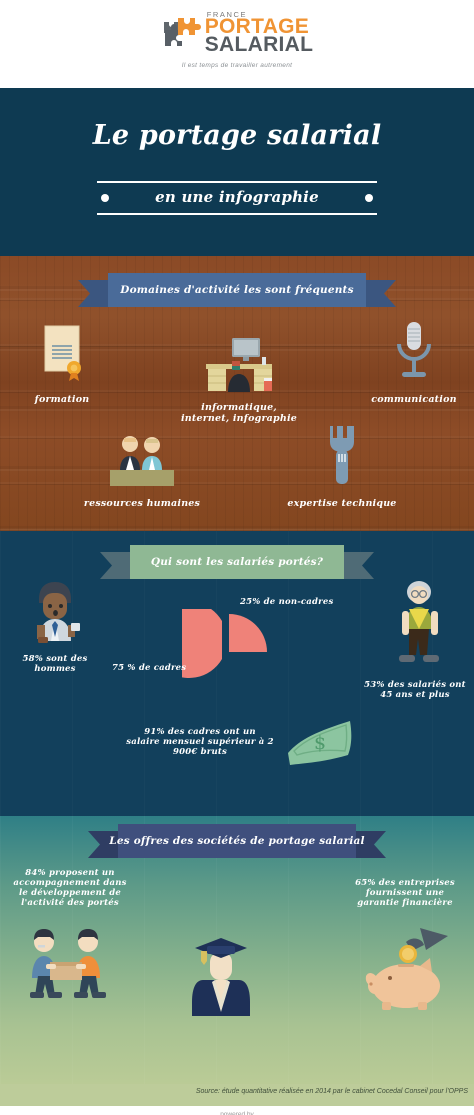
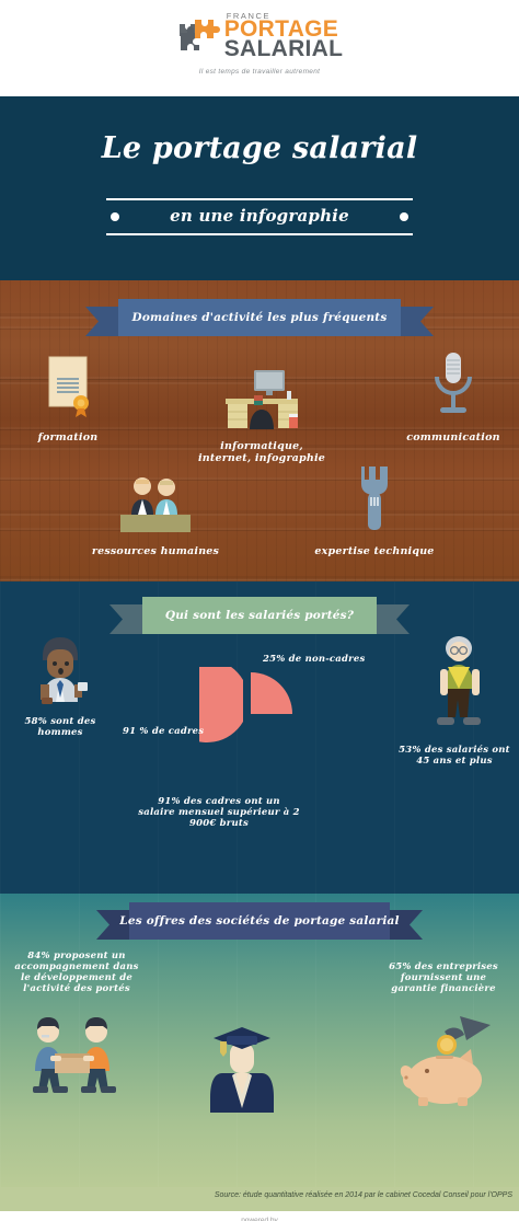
  FRANCE
  PORTAGE
  SALARIAL
  Le portage salarial
  en une infographie
- Domaines d'activité les sont fréquents
+ Domaines d'activité les plus fréquents
  formation
  informatique, internet, infographie
  communication
  ressources humaines
  expertise technique
  Qui sont les salariés portés?
  58% sont des hommes
  53% des salariés ont 45 ans et plus
  25% de non-cadres
- 75 % de cadres
+ 91 % de cadres
  91% des cadres ont un salaire mensuel supérieur à 2 900€ bruts
- $
  Les offres des sociétés de portage salarial
  84% proposent un accompagnement dans le développement de l'activité des portés
  65% des entreprises fournissent une garantie financière
